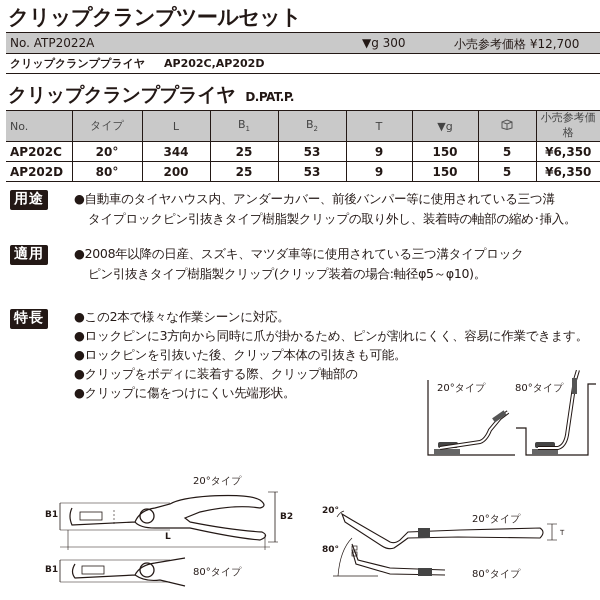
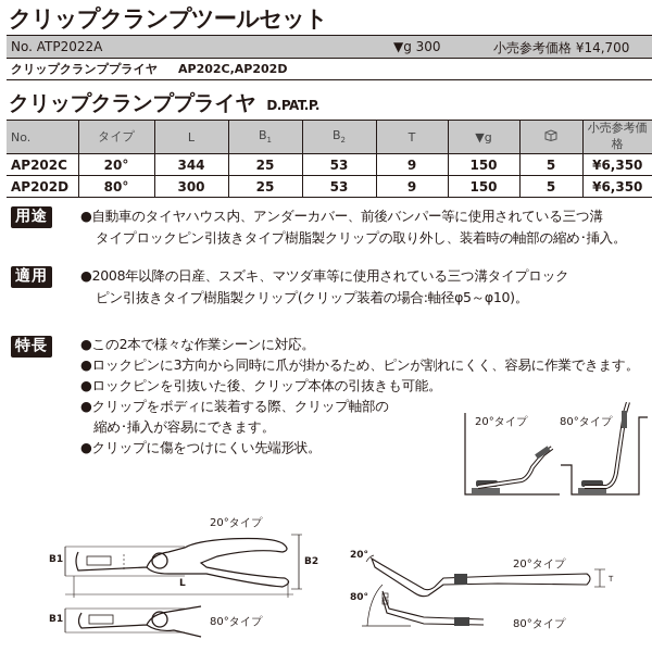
  クリップクランプツールセット
  No. ATP2022A
  ▼g 300
- 小売参考価格 ¥12,700
+ 小売参考価格 ¥14,700
  クリップクランププライヤ
  AP202C,AP202D
  クリップクランププライヤ D.PAT.P.
  No.	タイプ	L	B1	B2	T	▼g		小売参考価格
  AP202C	20°	344	25	53	9	150	5	¥6,350
- AP202D	80°	200	25	53	9	150	5	¥6,350
+ AP202D	80°	300	25	53	9	150	5	¥6,350
  用途
  ●自動車のタイヤハウス内、アンダーカバー、前後バンパー等に使用されている三つ溝
  タイプロックピン引抜きタイプ樹脂製クリップの取り外し、装着時の軸部の縮め･挿入。
  適用
  ●2008年以降の日産、スズキ、マツダ車等に使用されている三つ溝タイプロック
  ピン引抜きタイプ樹脂製クリップ(クリップ装着の場合:軸径φ5～φ10)。
  特長
  ●この2本で様々な作業シーンに対応。
  ●ロックピンに3方向から同時に爪が掛かるため、ピンが割れにくく、容易に作業できます。
  ●ロックピンを引抜いた後、クリップ本体の引抜きも可能。
  ●クリップをボディに装着する際、クリップ軸部の
+ 縮め･挿入が容易にできます。
  ●クリップに傷をつけにくい先端形状。
  20°タイプ
  80°タイプ
  20°タイプ
  B1
  B2
  L
  B1
  80°タイプ
  20°
  80°
  20°タイプ
  80°タイプ
  T
